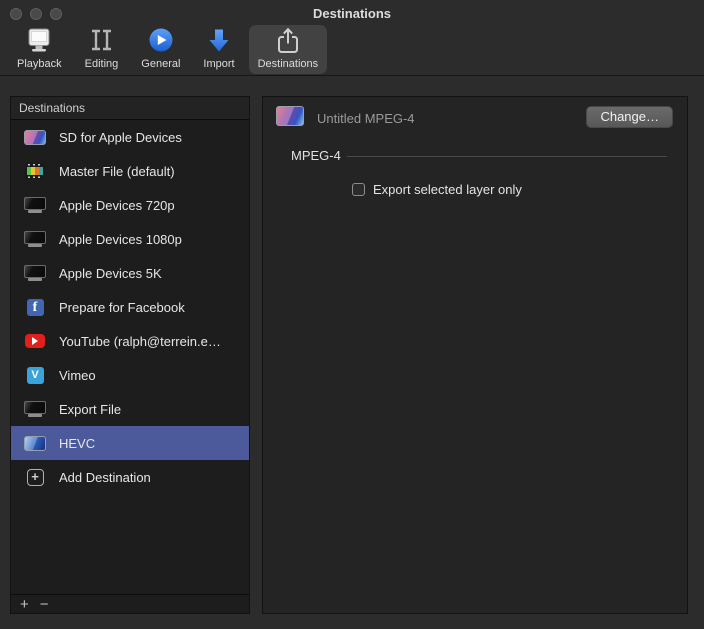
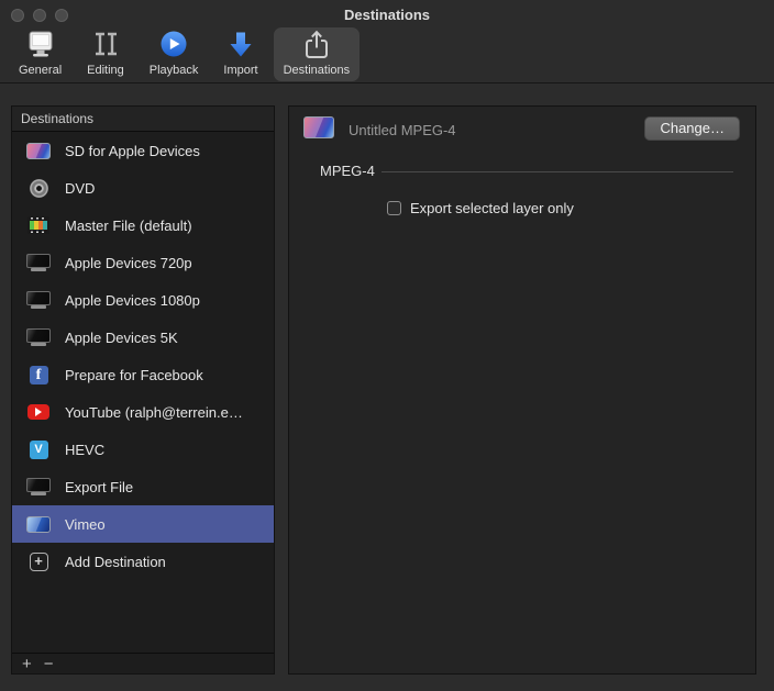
  Destinations
- Playback
+ General
  Editing
- General
+ Playback
  Import
  Destinations
  Destinations
  SD for Apple Devices
+ DVD
  Master File (default)
  Apple Devices 720p
  Apple Devices 1080p
  Apple Devices 5K
  f
  Prepare for Facebook
  YouTube (ralph@terrein.e…
  V
- Vimeo
+ HEVC
  Export File
- HEVC
+ Vimeo
  +
  Add Destination
  +
  −
  Untitled MPEG-4
  Change…
  MPEG-4
  Export selected layer only
